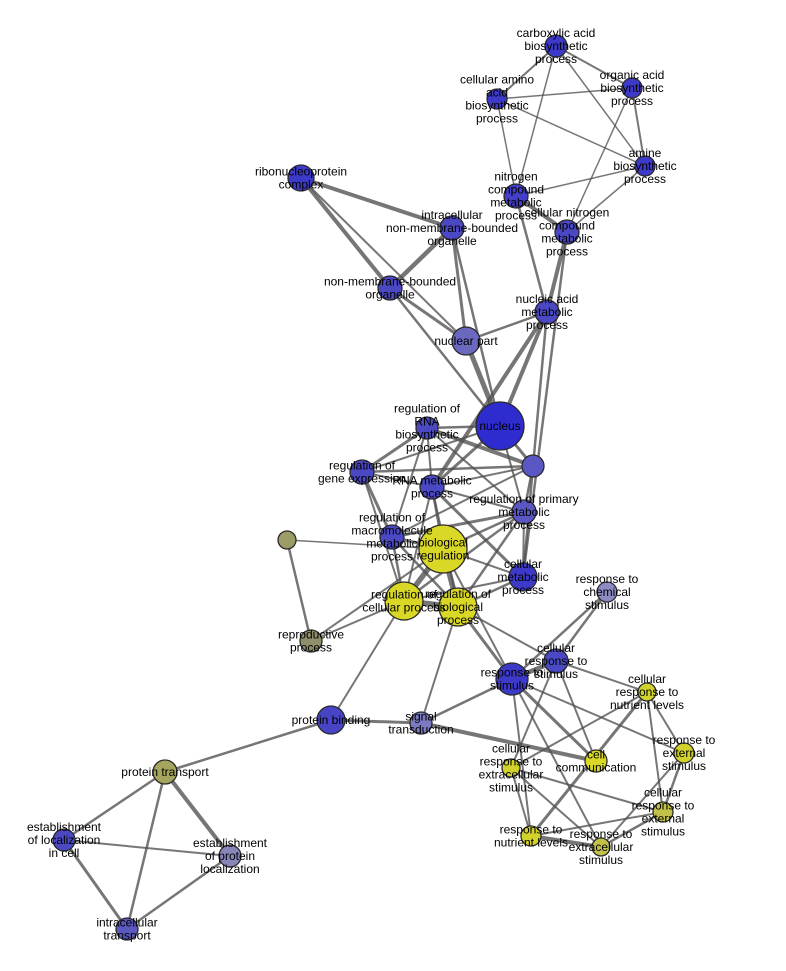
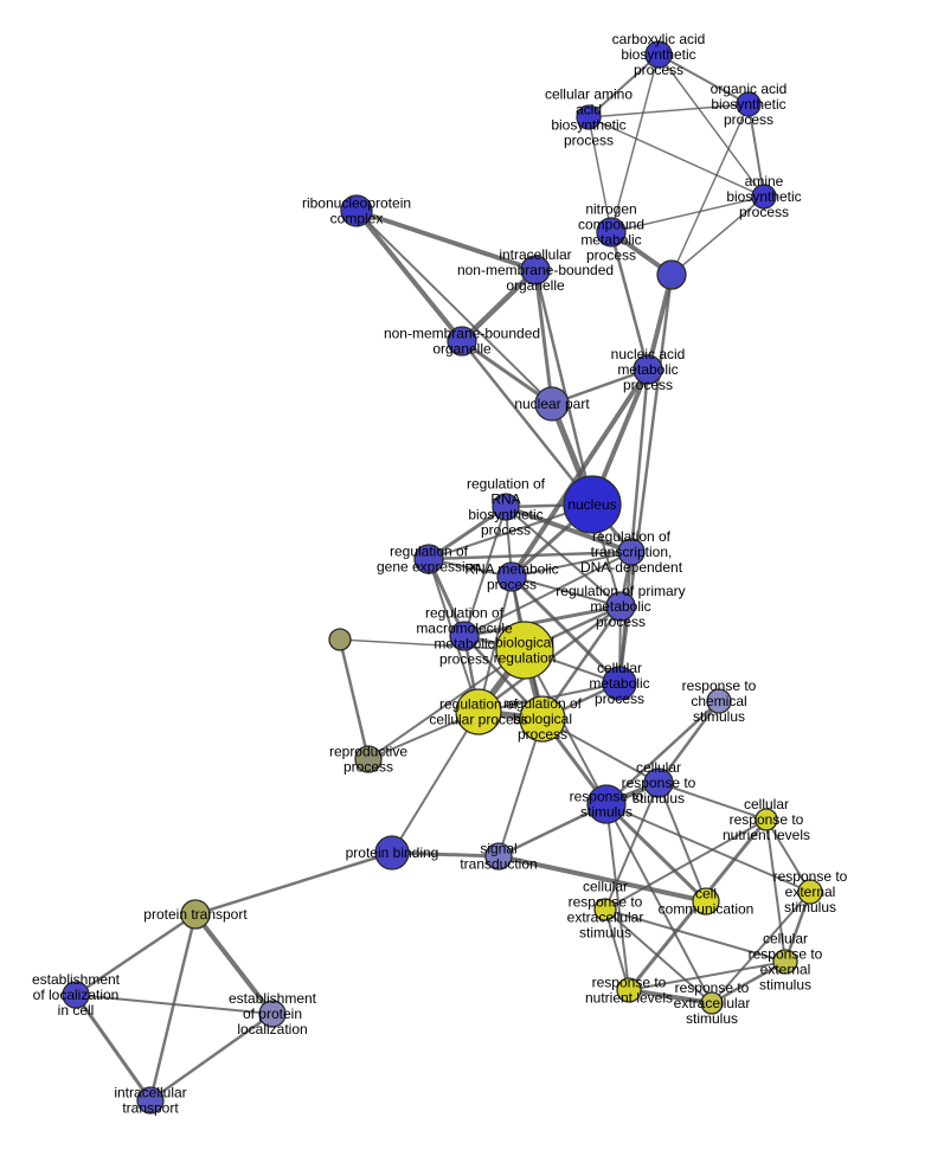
  carboxylic acid biosynthetic process
  organic acid biosynthetic process
  cellular amino acid biosynthetic process
  amine biosynthetic process
  nitrogen compound metabolic process
- cellular nitrogen compound metabolic process
  ribonucleoprotein complex
  intracellular non-membrane-bounded organelle
  non-membrane-bounded organelle
  nucleic acid metabolic process
  nuclear part
  nucleus
  regulation of RNA biosynthetic process
+ regulation of transcription, DNA-dependent
  regulation of gene expression
  RNA metabolic process
  regulation of primary metabolic process
  regulation of macromolecule metabolic process
  biological regulation
  cellular metabolic process
  regulation of cellular process
  regulation of biological process
  response to chemical stimulus
  reproductive process
  cellular response to stimulus
  response to stimulus
  cellular response to nutrient levels
  protein binding
  signal transduction
  response to external stimulus
  cell communication
  cellular response to extracellular stimulus
  cellular response to external stimulus
  response to nutrient levels
  response to extracellular stimulus
  protein transport
  establishment of localization in cell
  establishment of protein localization
  intracellular transport
